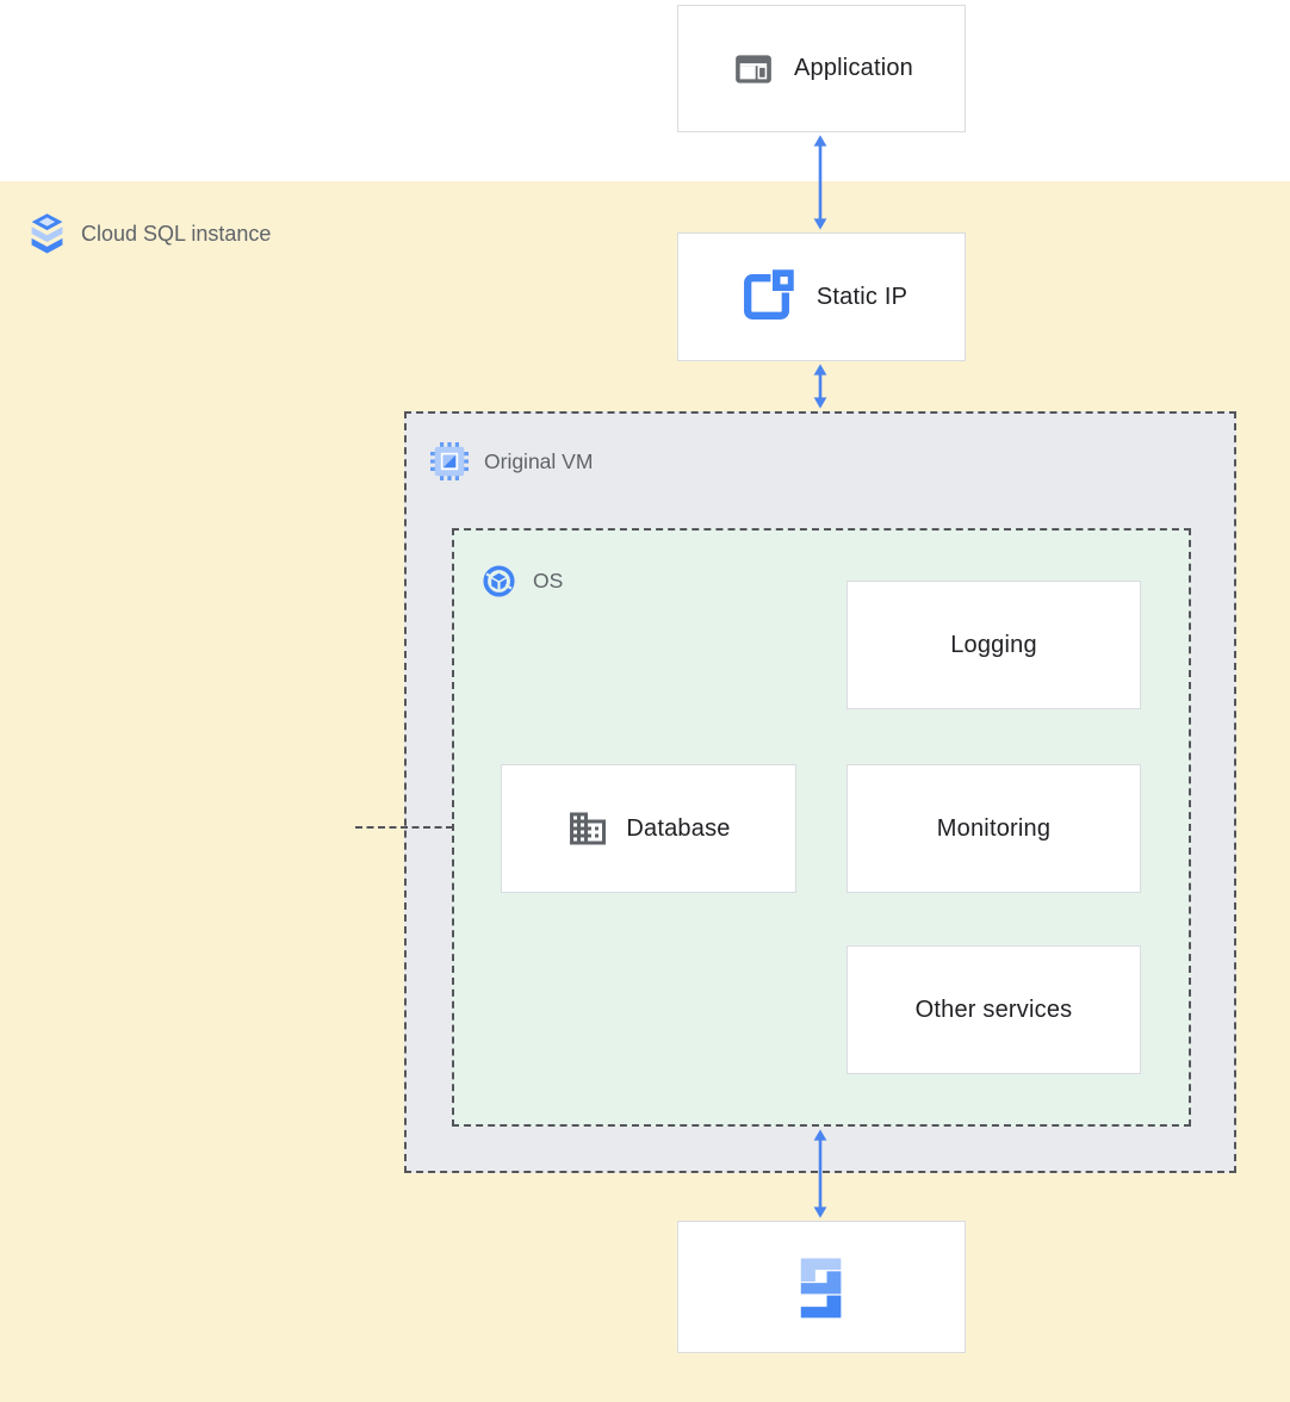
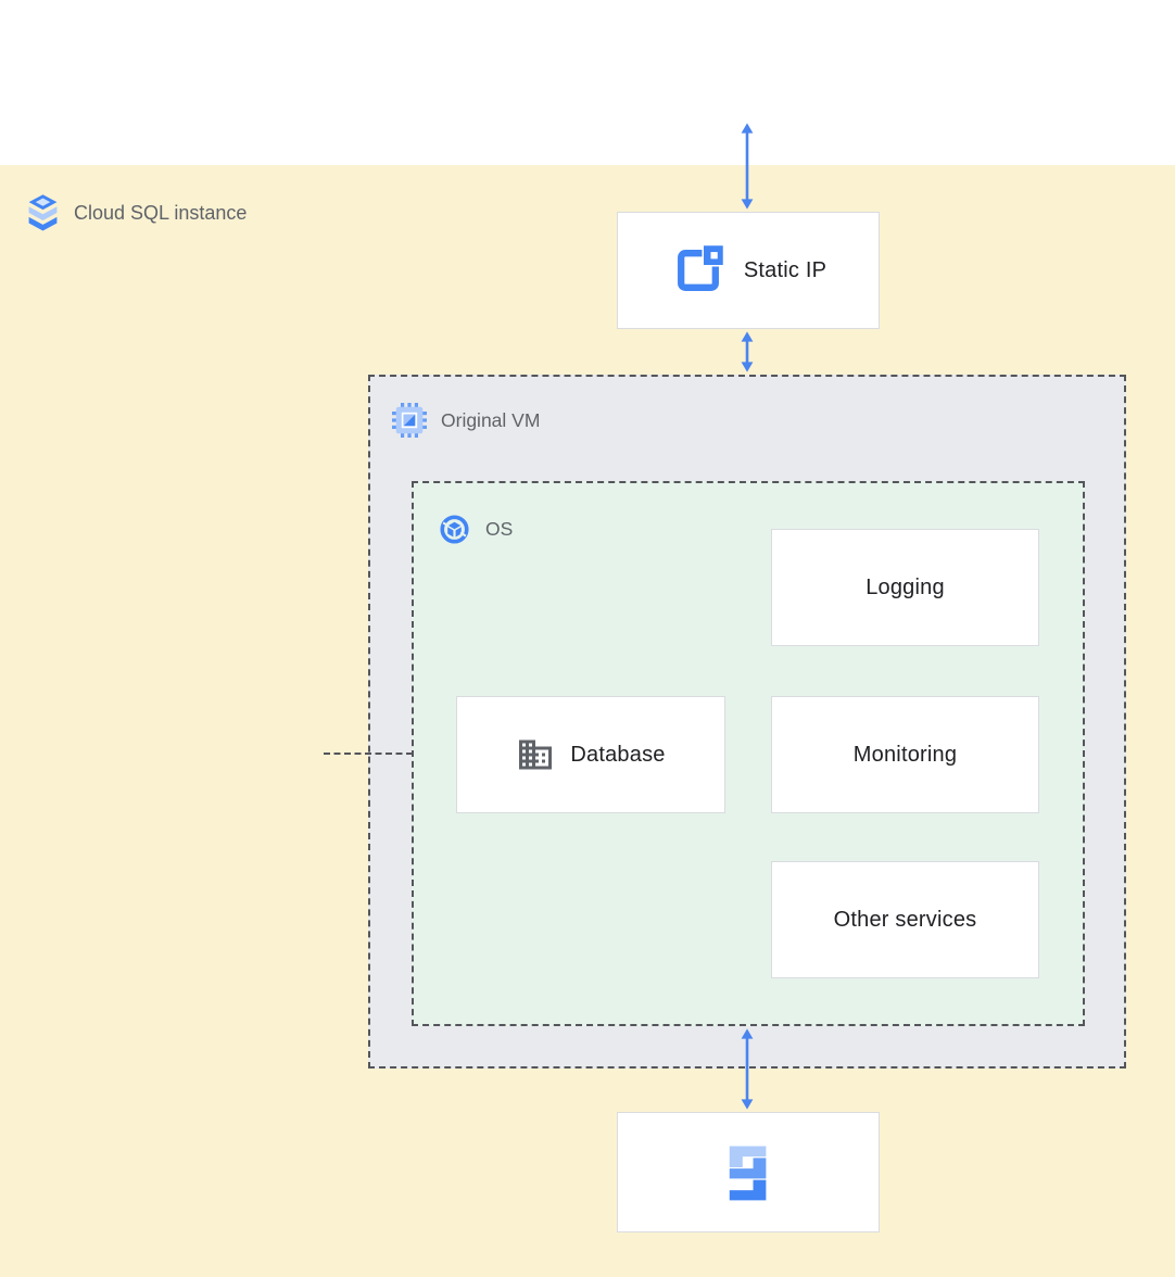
  Cloud SQL instance
  Original VM
  OS
- Application
  Static IP
  Logging
  Database
  Monitoring
  Other services
